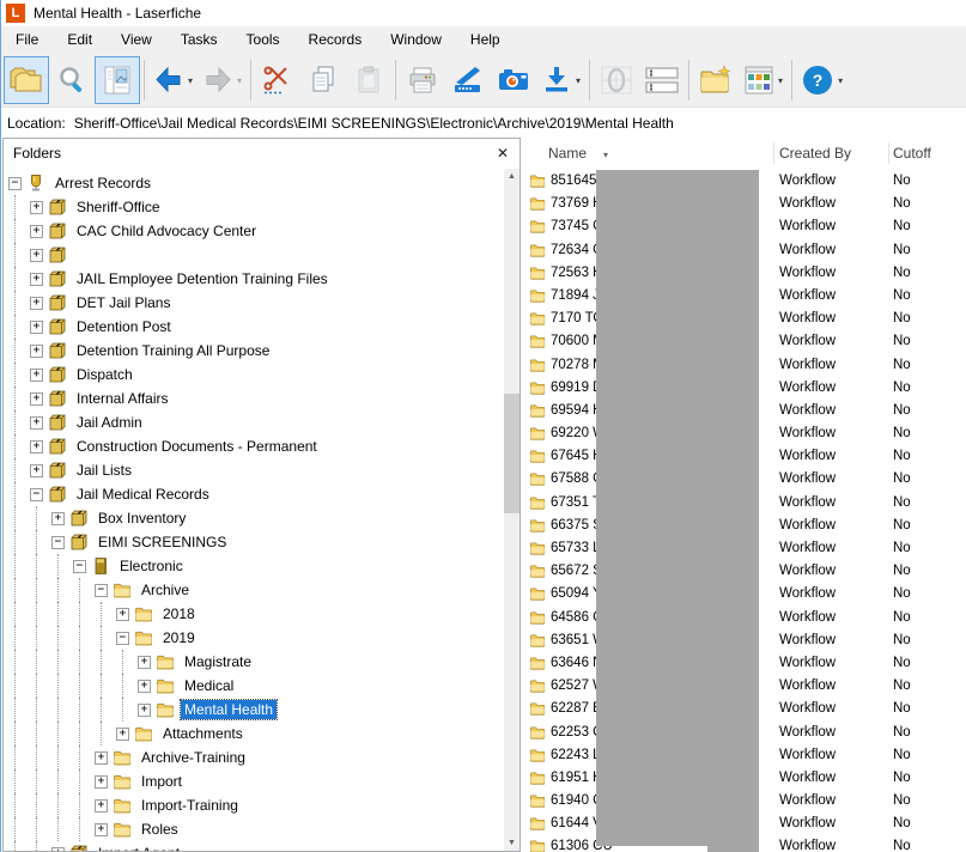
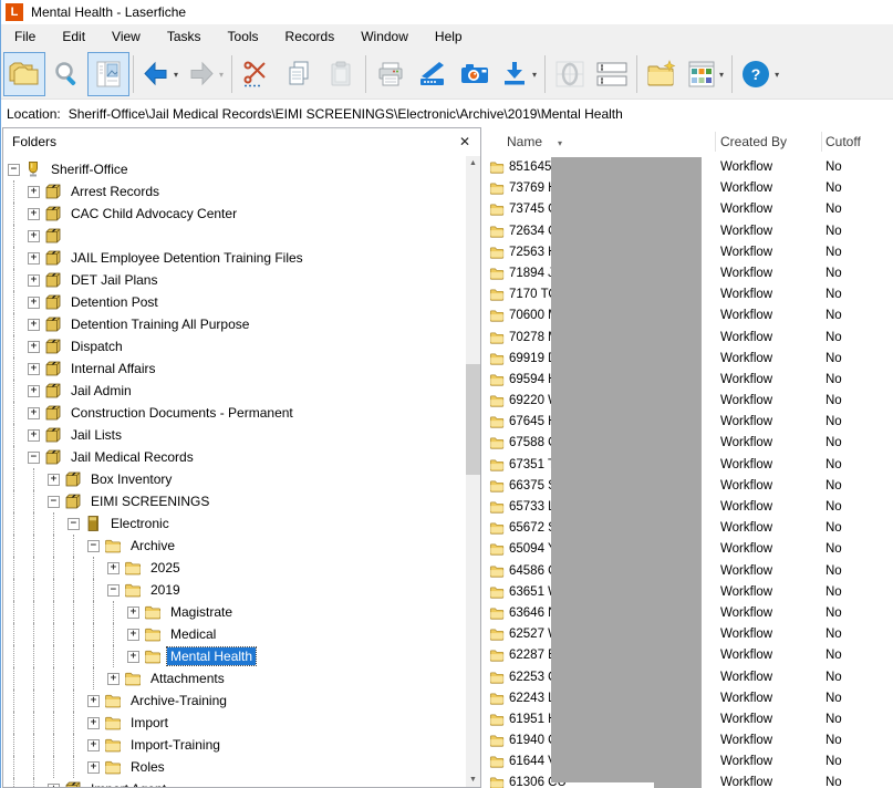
  L
  Mental Health - Laserfiche
  File
  Edit
  View
  Tasks
  Tools
  Records
  Window
  Help
  ▾
  ▾
  ▾
  ▾
  ?
  ▾
  Location:
  Sheriff-Office\Jail Medical Records\EIMI SCREENINGS\Electronic\Archive\2019\Mental Health
  Folders
  ✕
  −
- Arrest Records
+ Sheriff-Office
  +
- Sheriff-Office
+ Arrest Records
  +
  CAC Child Advocacy Center
  +
  +
  JAIL Employee Detention Training Files
  +
  DET Jail Plans
  +
  Detention Post
  +
  Detention Training All Purpose
  +
  Dispatch
  +
  Internal Affairs
  +
  Jail Admin
  +
  Construction Documents - Permanent
  +
  Jail Lists
  −
  Jail Medical Records
  +
  Box Inventory
  −
  EIMI SCREENINGS
  −
  Electronic
  −
  Archive
  +
- 2018
+ 2025
  −
  2019
  +
  Magistrate
  +
  Medical
  +
  Mental Health
  +
  Attachments
  +
  Archive-Training
  +
  Import
  +
  Import-Training
  +
  Roles
  Name ▾
  Created By
  Cutoff
  851645
  Workflow
  No
  Workflow
  No
  73745
  Workflow
  No
  Workflow
  No
  72563
  Workflow
  No
  Workflow
  No
  7170 T
  Workflow
  No
  70600
  Workflow
  No
  70278
  Workflow
  No
  69919
  Workflow
  No
  69594
  Workflow
  No
  69220
  Workflow
  No
  67645
  Workflow
  No
  67588
  Workflow
  No
  Workflow
  No
  66375
  Workflow
  No
  Workflow
  No
  65672
  Workflow
  No
  Workflow
  No
  64586
  Workflow
  No
  Workflow
  No
  63646
  Workflow
  No
  62527
  Workflow
  No
  Workflow
  No
  62253
  Workflow
  No
  Workflow
  No
  61951
  Workflow
  No
  61940
  Workflow
  No
  Workflow
  No
  61306 CU
  Workflow
  No
